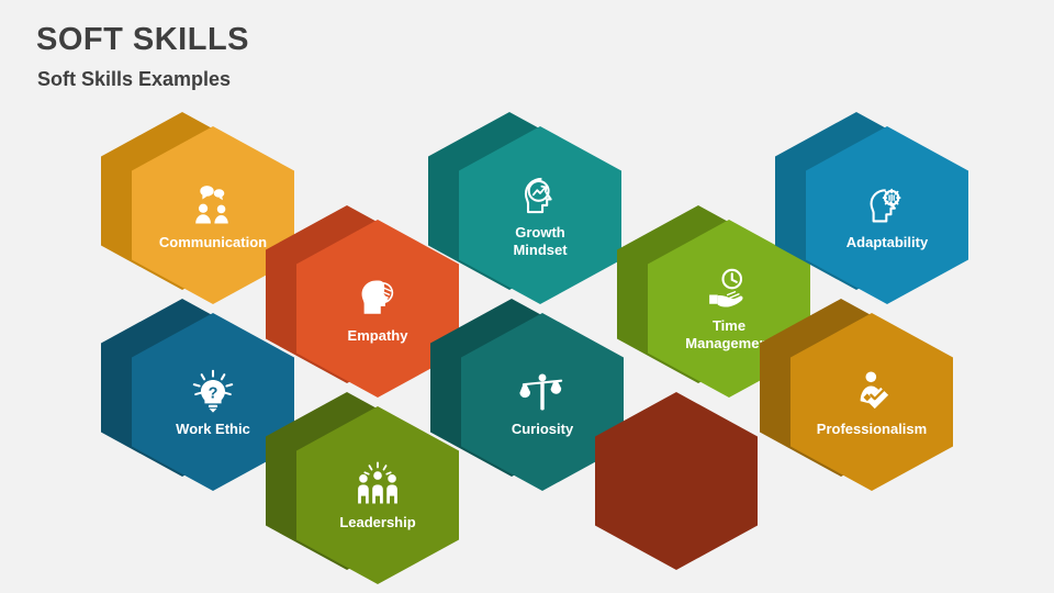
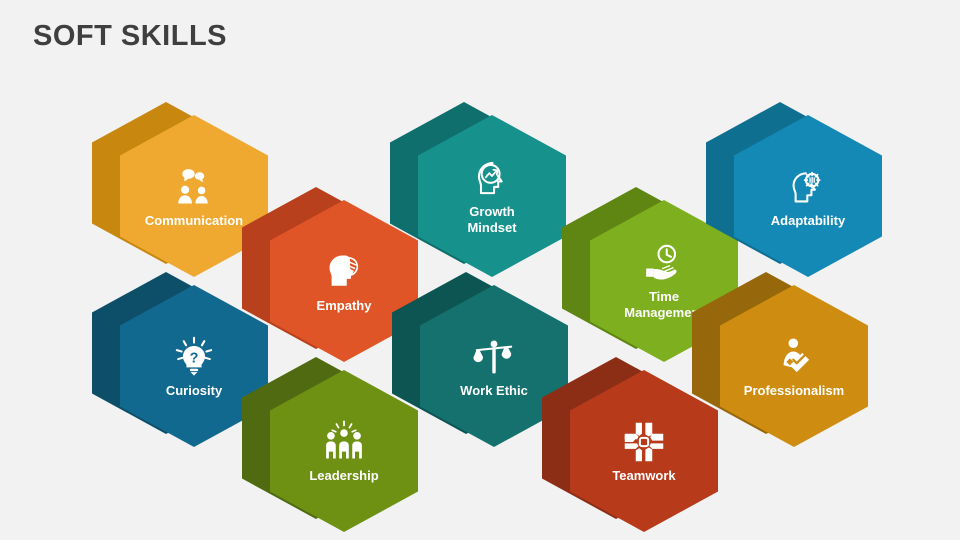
  SOFT SKILLS
- Soft Skills Examples
  Communication
  Empathy
  Growth
  Mindset
  Time
  Manageme
  Adaptability
  ?
- Work Ethic
+ Curiosity
  Leadership
- Curiosity
+ Work Ethic
+ Teamwork
  Professionalism
